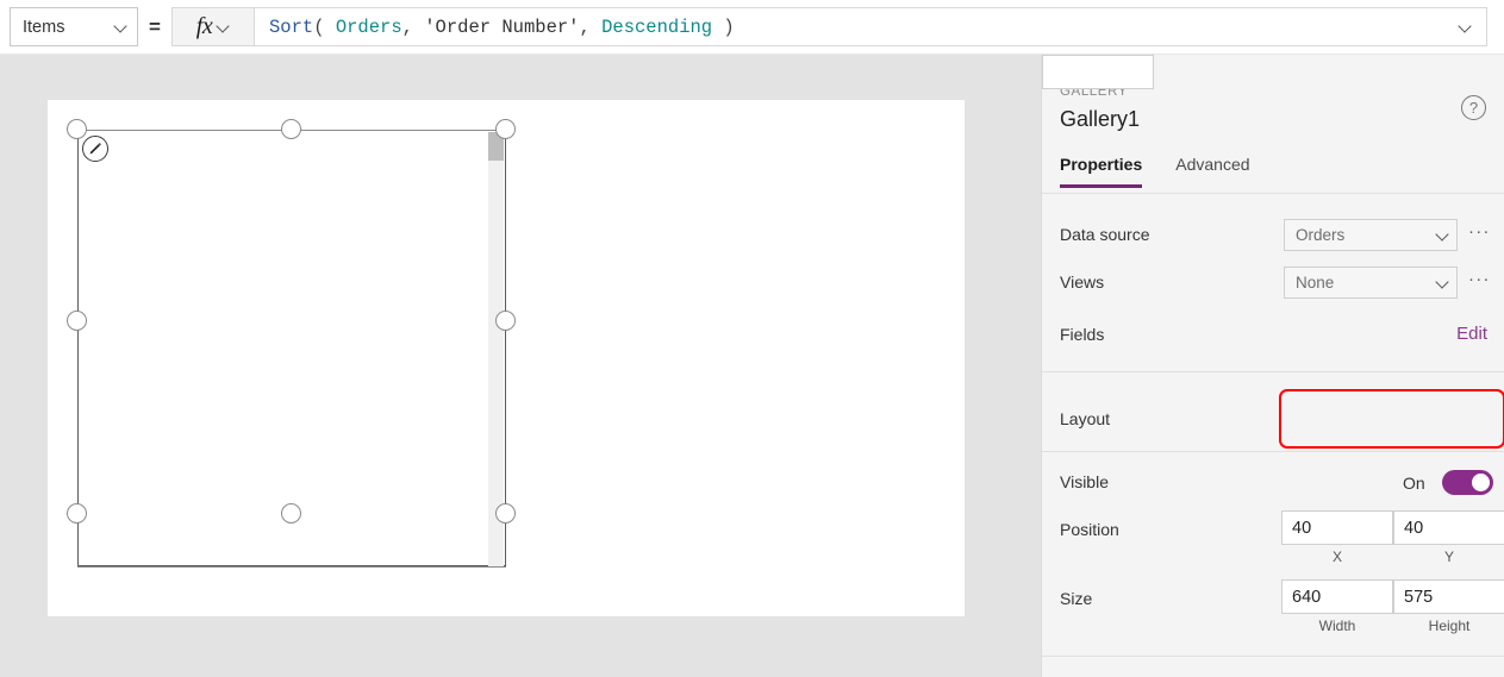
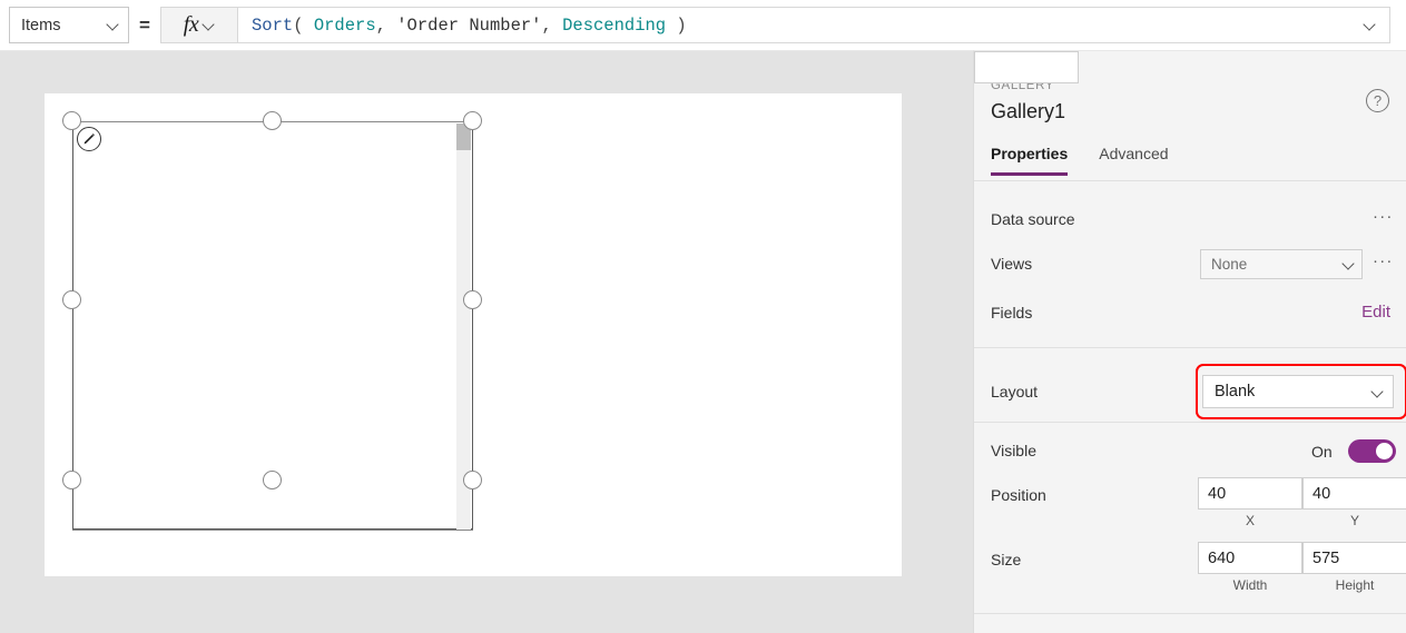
  Items
  =
  fx
  Sort( Orders, 'Order Number', Descending )
  GALLERY
  Gallery1
  ?
  Properties
  Advanced
  Data source
- Orders
  ···
  Views
  None
  ···
  Fields
  Edit
  Layout
+ Blank
  Visible
  On
  Position
  40
  40
  X
  Y
  Size
  640
  575
  Width
  Height
